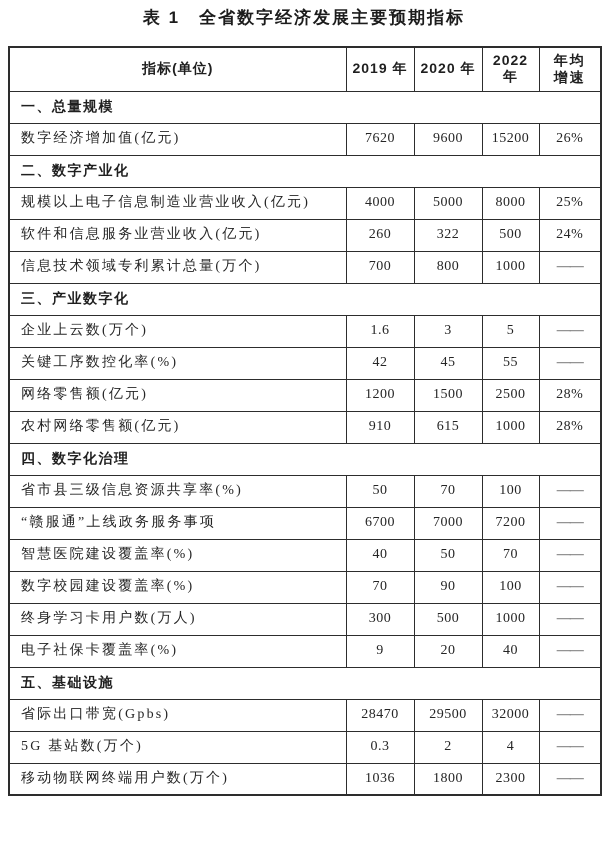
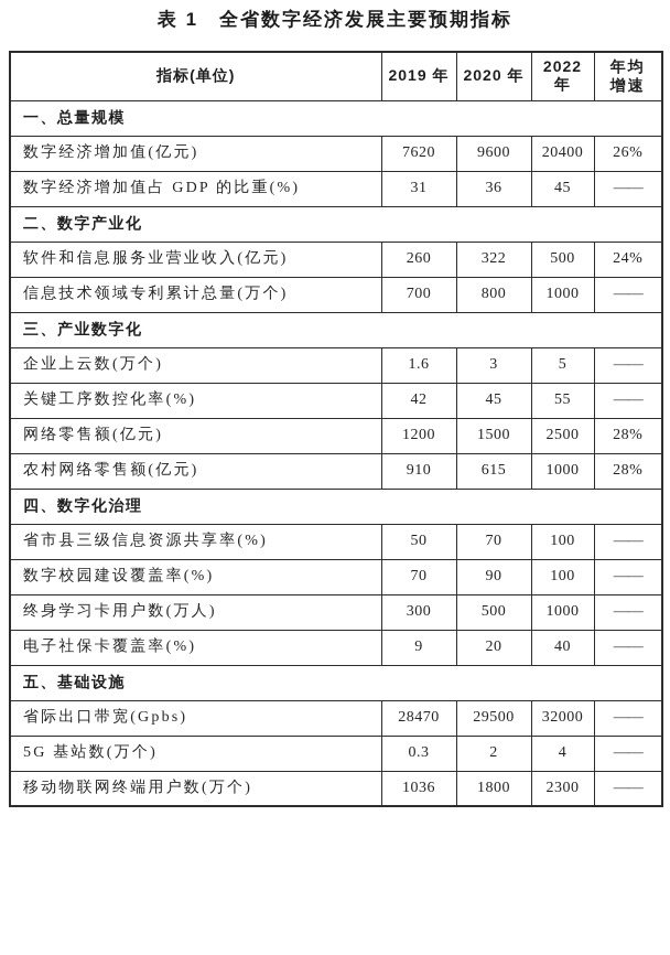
  表 1 全省数字经济发展主要预期指标
  指标(单位)	2019 年	2020 年	2022 年	年均 增速
  一、总量规模
- 数字经济增加值(亿元)	7620	9600	15200	26%
+ 数字经济增加值(亿元)	7620	9600	20400	26%
+ 数字经济增加值占 GDP 的比重(%)	31	36	45	——
  二、数字产业化
- 规模以上电子信息制造业营业收入(亿元)	4000	5000	8000	25%
  软件和信息服务业营业收入(亿元)	260	322	500	24%
  信息技术领域专利累计总量(万个)	700	800	1000	——
  三、产业数字化
  企业上云数(万个)	1.6	3	5	——
  关键工序数控化率(%)	42	45	55	——
  网络零售额(亿元)	1200	1500	2500	28%
  农村网络零售额(亿元)	910	615	1000	28%
  四、数字化治理
  省市县三级信息资源共享率(%)	50	70	100	——
- “赣服通”上线政务服务事项	6700	7000	7200	——
- 智慧医院建设覆盖率(%)	40	50	70	——
  数字校园建设覆盖率(%)	70	90	100	——
  终身学习卡用户数(万人)	300	500	1000	——
  电子社保卡覆盖率(%)	9	20	40	——
  五、基础设施
  省际出口带宽(Gpbs)	28470	29500	32000	——
  5G 基站数(万个)	0.3	2	4	——
  移动物联网终端用户数(万个)	1036	1800	2300	——
